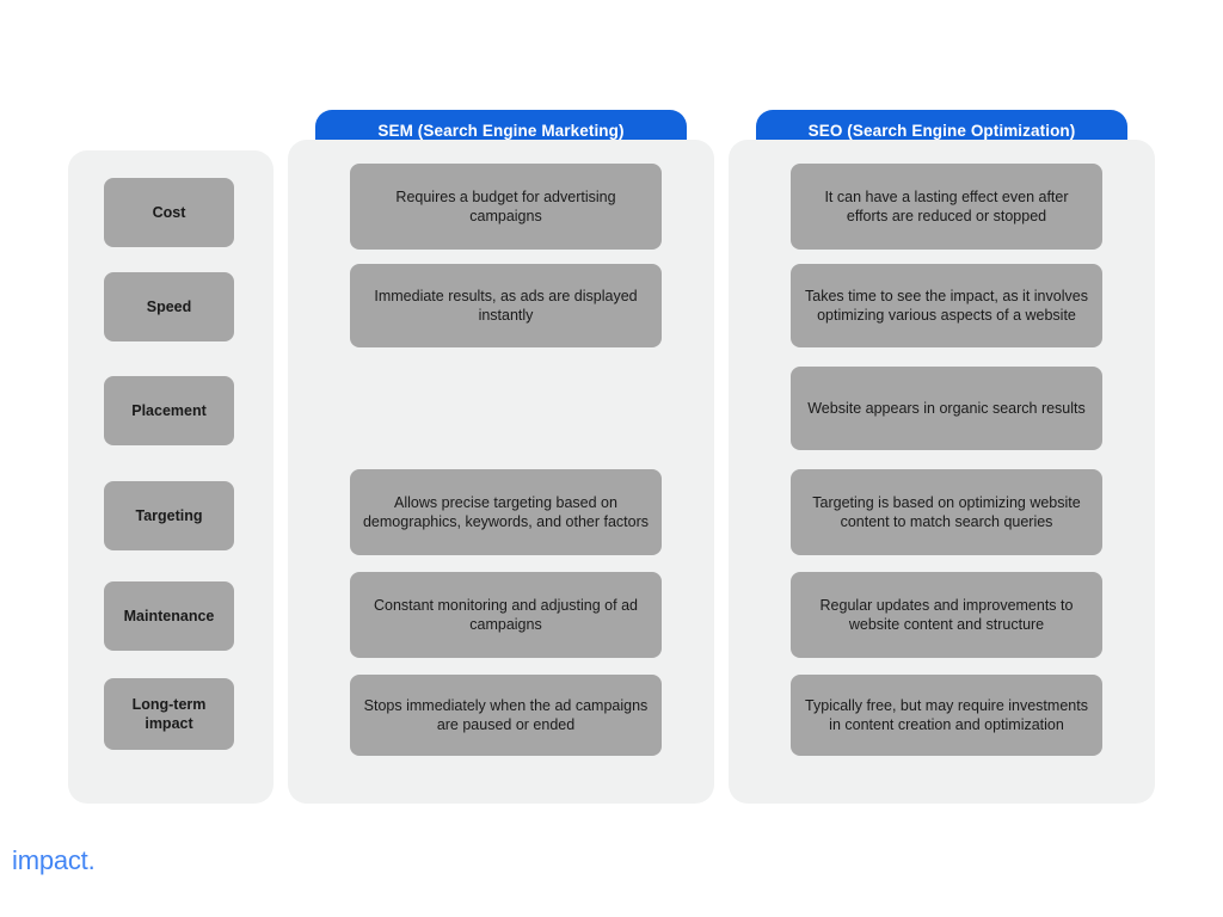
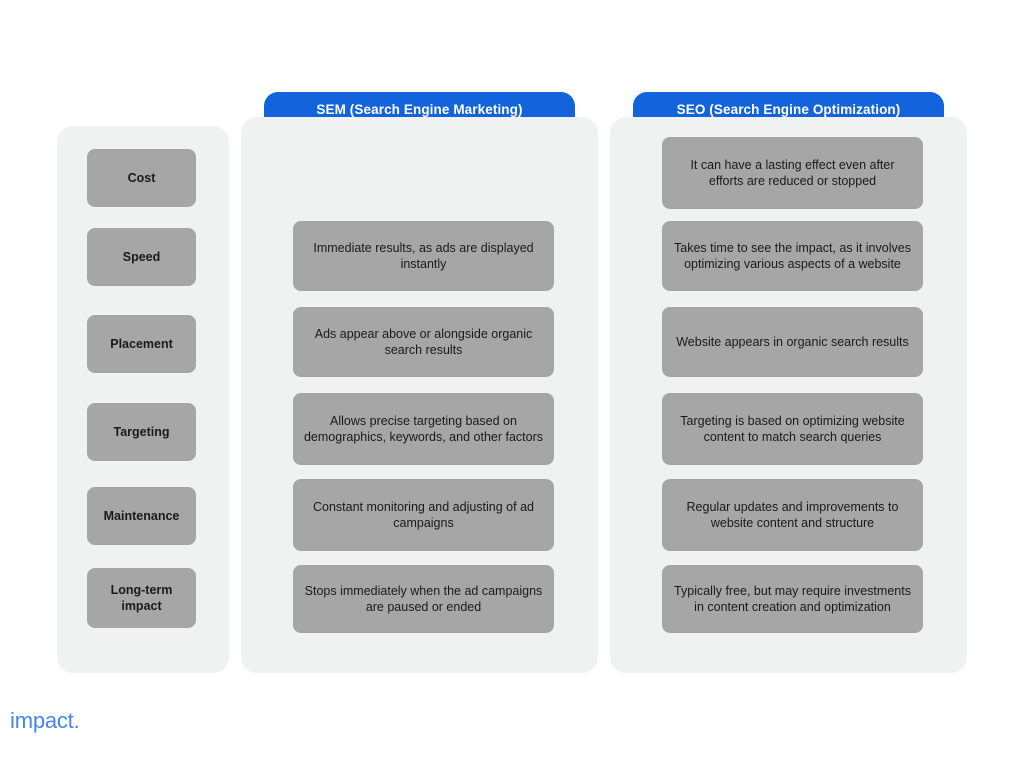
  Cost
  Speed
  Placement
  Targeting
  Maintenance
  Long-term impact
  SEM (Search Engine Marketing)
- Requires a budget for advertising campaigns
  Immediate results, as ads are displayed instantly
+ Ads appear above or alongside organic search results
  Allows precise targeting based on demographics, keywords, and other factors
  Constant monitoring and adjusting of ad campaigns
  Stops immediately when the ad campaigns are paused or ended
  SEO (Search Engine Optimization)
  It can have a lasting effect even after efforts are reduced or stopped
  Takes time to see the impact, as it involves optimizing various aspects of a website
  Website appears in organic search results
  Targeting is based on optimizing website content to match search queries
  Regular updates and improvements to website content and structure
  Typically free, but may require investments in content creation and optimization
  impact.
